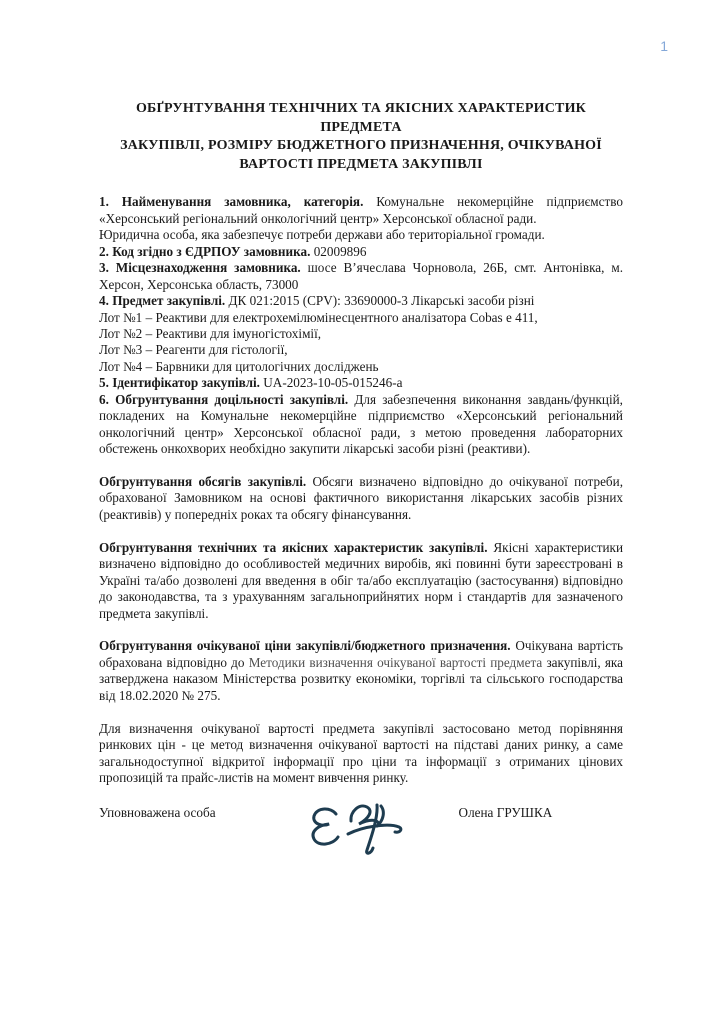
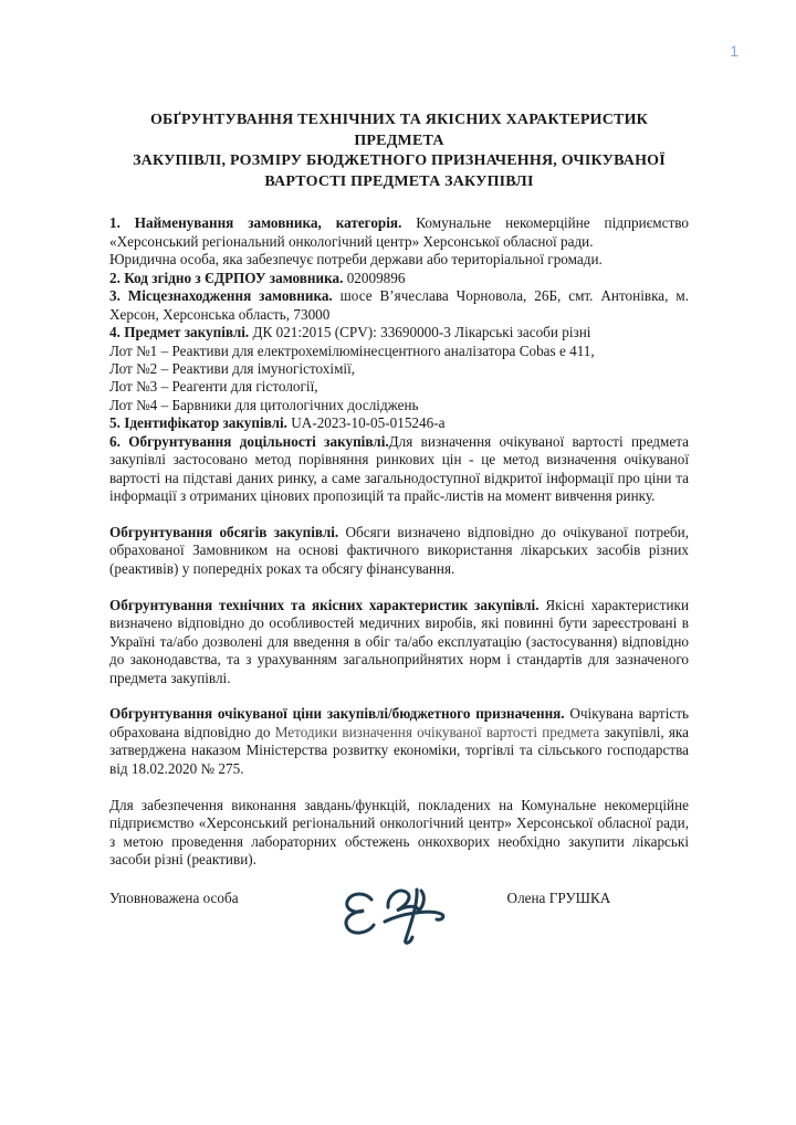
  1
  ОБҐРУНТУВАННЯ ТЕХНІЧНИХ ТА ЯКІСНИХ ХАРАКТЕРИСТИК ПРЕДМЕТА
  ЗАКУПІВЛІ, РОЗМІРУ БЮДЖЕТНОГО ПРИЗНАЧЕННЯ, ОЧІКУВАНОЇ
  ВАРТОСТІ ПРЕДМЕТА ЗАКУПІВЛІ
  1. Найменування замовника, категорія. Комунальне некомерційне підприємство «Херсонський регіональний онкологічний центр» Херсонської обласної ради.
  Юридична особа, яка забезпечує потреби держави або територіальної громади.
  2. Код згідно з ЄДРПОУ замовника. 02009896
  3. Місцезнаходження замовника. шосе В’ячеслава Чорновола, 26Б, смт. Антонівка, м. Херсон, Херсонська область, 73000
  4. Предмет закупівлі. ДК 021:2015 (CPV): 33690000-3 Лікарські засоби різні
  Лот №1 – Реактиви для електрохемілюмінесцентного аналізатора Cobas e 411,
  Лот №2 – Реактиви для імуногістохімії,
  Лот №3 – Реагенти для гістології,
  Лот №4 – Барвники для цитологічних досліджень
  5. Ідентифікатор закупівлі. UA-2023-10-05-015246-a
- 6. Обгрунтування доцільності закупівлі. Для забезпечення виконання завдань/функцій, покладених на Комунальне некомерційне підприємство «Херсонський регіональний онкологічний центр» Херсонської обласної ради, з метою проведення лабораторних обстежень онкохворих необхідно закупити лікарські засоби різні (реактиви).
+ 6. Обгрунтування доцільності закупівлі.Для визначення очікуваної вартості предмета закупівлі застосовано метод порівняння ринкових цін - це метод визначення очікуваної вартості на підставі даних ринку, а саме загальнодоступної відкритої інформації про ціни та інформації з отриманих цінових пропозицій та прайс-листів на момент вивчення ринку.
  Обгрунтування обсягів закупівлі. Обсяги визначено відповідно до очікуваної потреби, обрахованої Замовником на основі фактичного використання лікарських засобів різних (реактивів) у попередніх роках та обсягу фінансування.
  Обгрунтування технічних та якісних характеристик закупівлі. Якісні характеристики визначено відповідно до особливостей медичних виробів, які повинні бути зареєстровані в Україні та/або дозволені для введення в обіг та/або експлуатацію (застосування) відповідно до законодавства, та з урахуванням загальноприйнятих норм і стандартів для зазначеного предмета закупівлі.
  Обгрунтування очікуваної ціни закупівлі/бюджетного призначення. Очікувана вартість обрахована відповідно до Методики визначення очікуваної вартості предмета закупівлі, яка затверджена наказом Міністерства розвитку економіки, торгівлі та сільського господарства від 18.02.2020 № 275.
- Для визначення очікуваної вартості предмета закупівлі застосовано метод порівняння ринкових цін - це метод визначення очікуваної вартості на підставі даних ринку, а саме загальнодоступної відкритої інформації про ціни та інформації з отриманих цінових пропозицій та прайс-листів на момент вивчення ринку.
+ Для забезпечення виконання завдань/функцій, покладених на Комунальне некомерційне підприємство «Херсонський регіональний онкологічний центр» Херсонської обласної ради, з метою проведення лабораторних обстежень онкохворих необхідно закупити лікарські засоби різні (реактиви).
  Уповноважена особа
  Олена ГРУШКА
